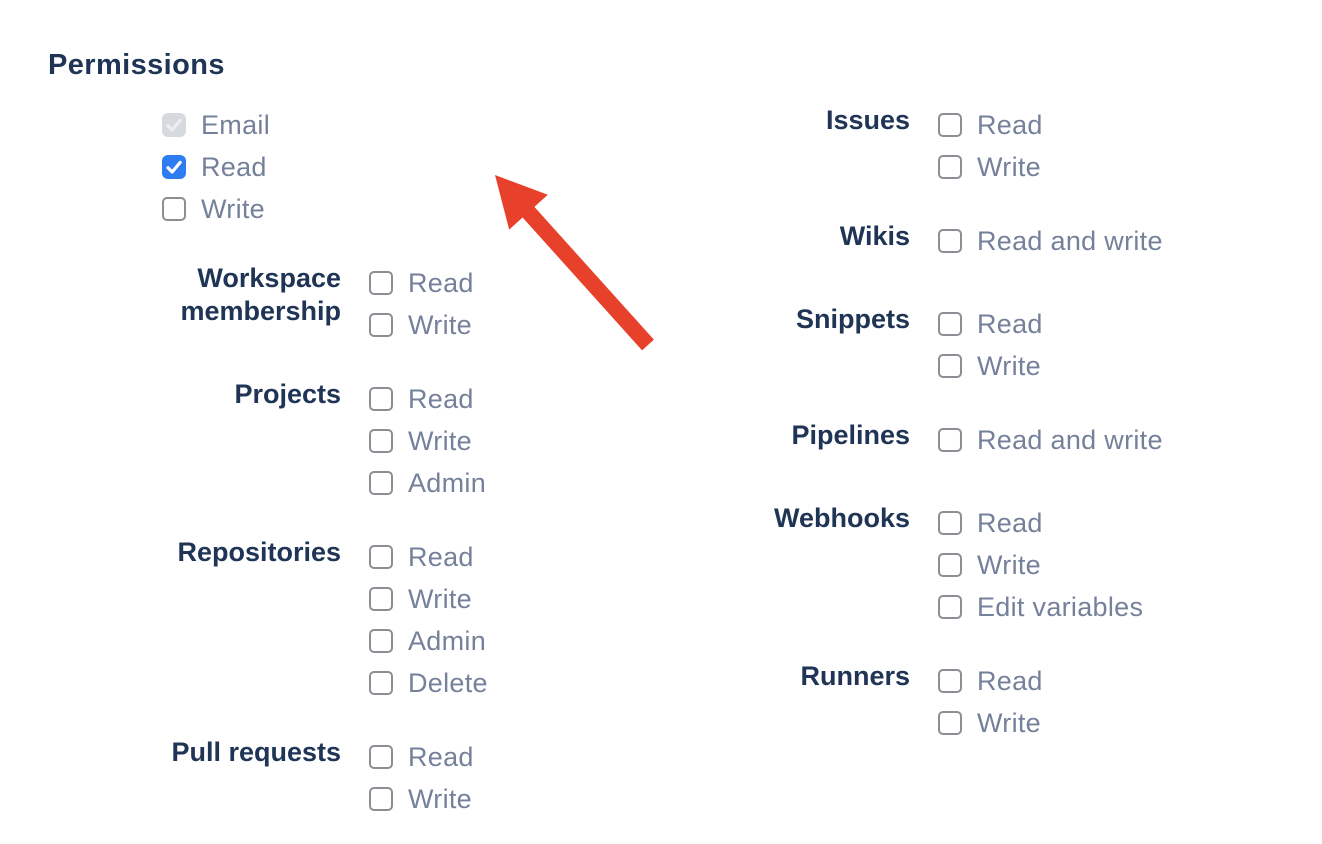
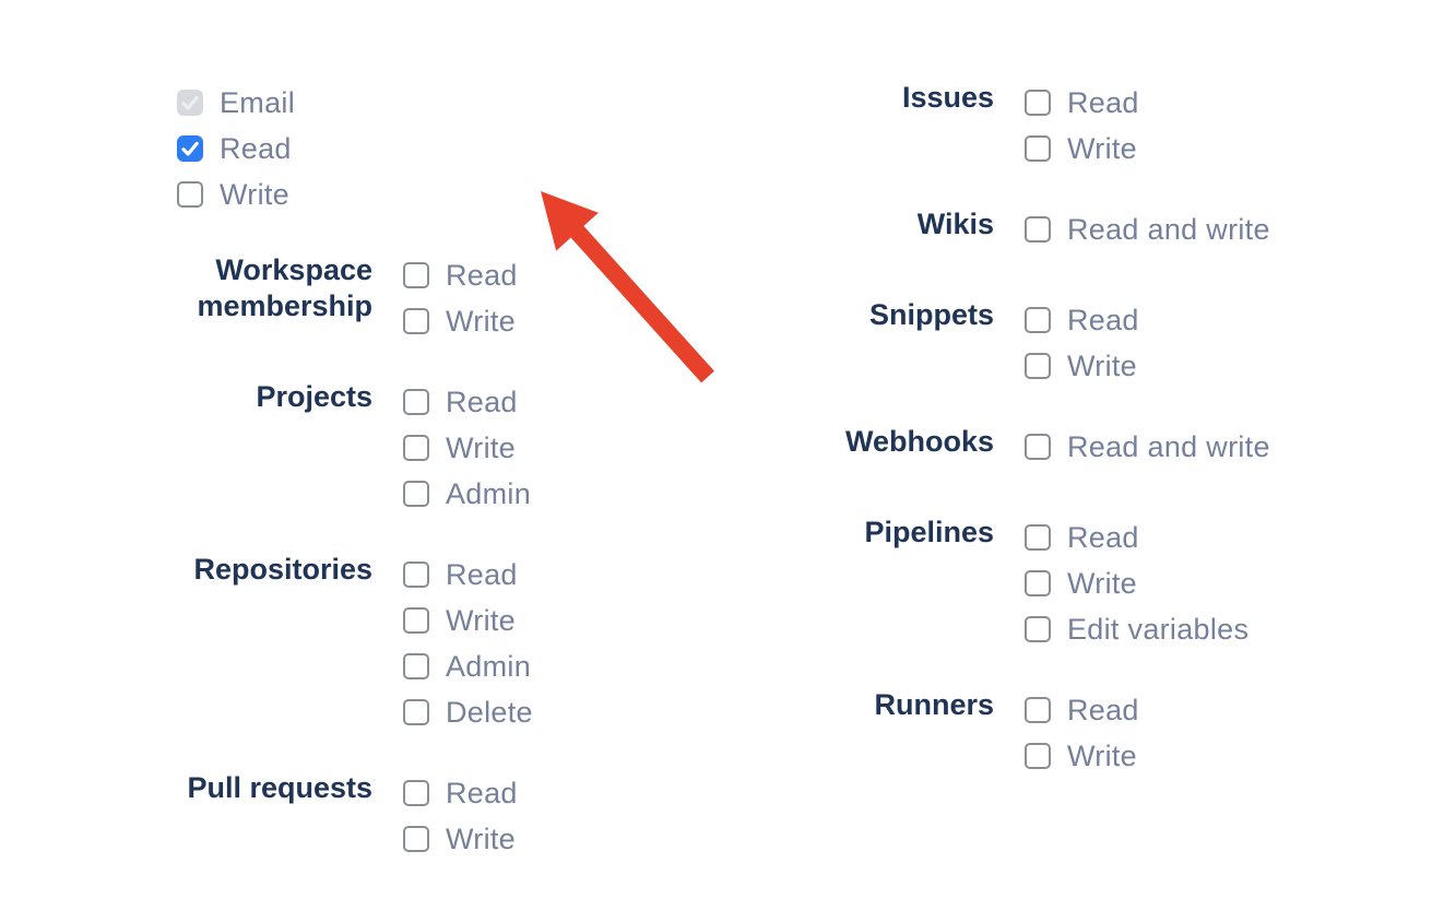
- Permissions
  Email
  Read
  Write
  Workspace membership
  Read
  Write
  Projects
  Read
  Write
  Admin
  Repositories
  Read
  Write
  Admin
  Delete
  Pull requests
  Read
  Write
  Issues
  Read
  Write
  Wikis
  Read and write
  Snippets
  Read
  Write
- Pipelines
+ Webhooks
  Read and write
- Webhooks
+ Pipelines
  Read
  Write
  Edit variables
  Runners
  Read
  Write
